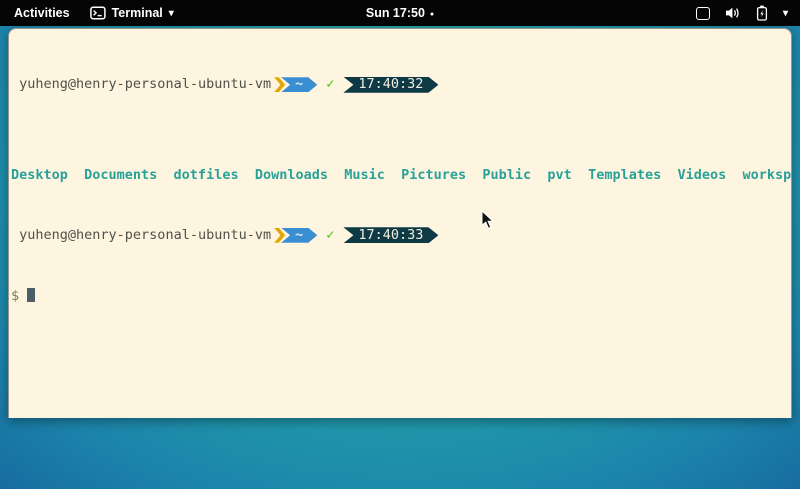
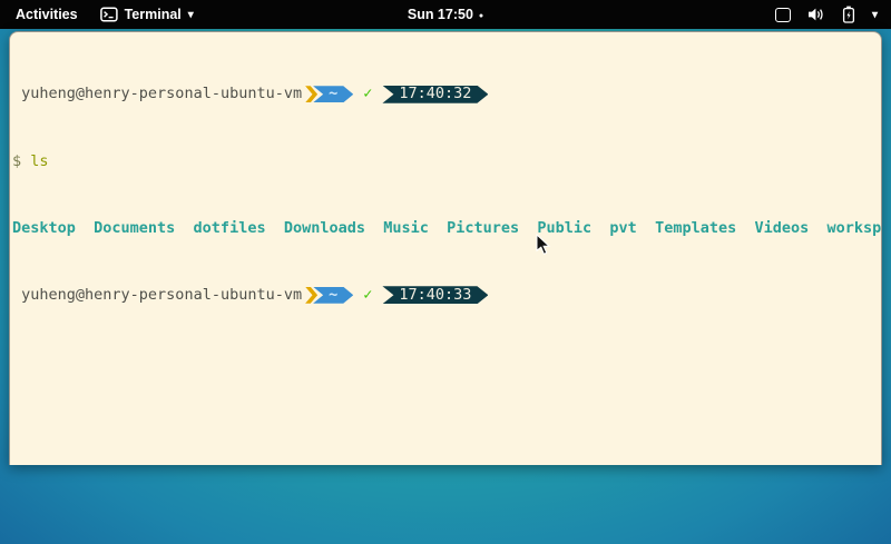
  Activities
  Terminal
  ▾
  Sun 17:50
  ▾
  yuheng@henry-personal-ubuntu-vm
  ~
  ✓
  17:40:32
+ $ ls
  Desktop Documents dotfiles Downloads Music Pictures Public pvt Templates Videos worksp
  yuheng@henry-personal-ubuntu-vm
  ~
  ✓
  17:40:33
- $
